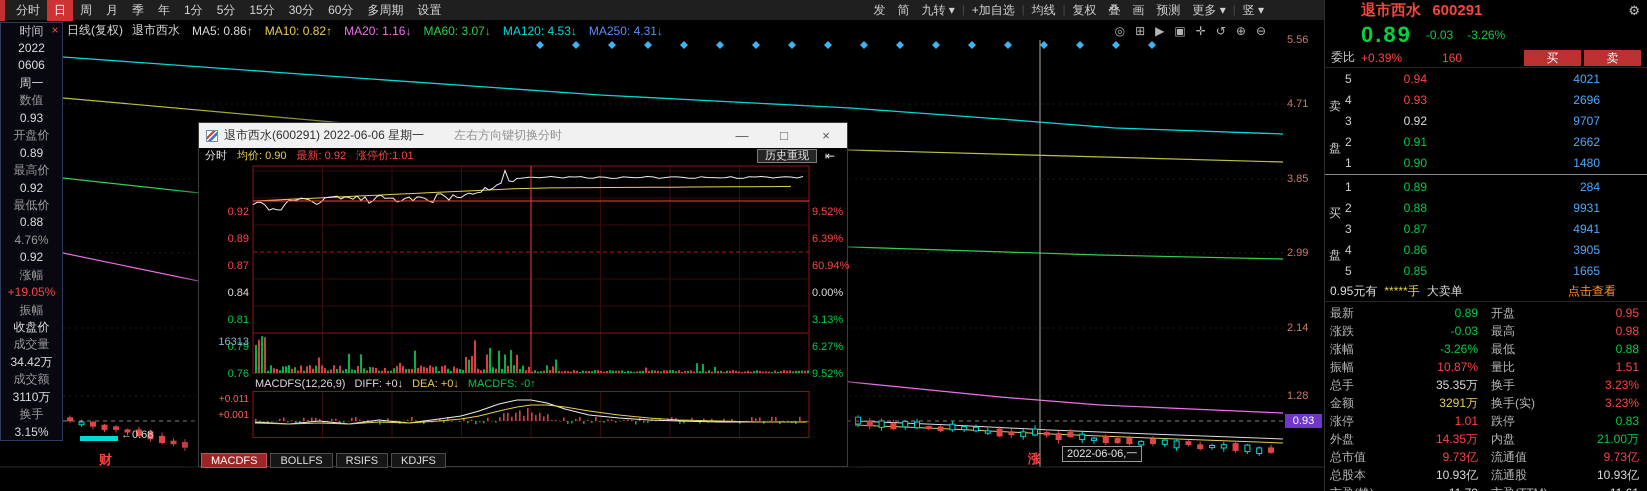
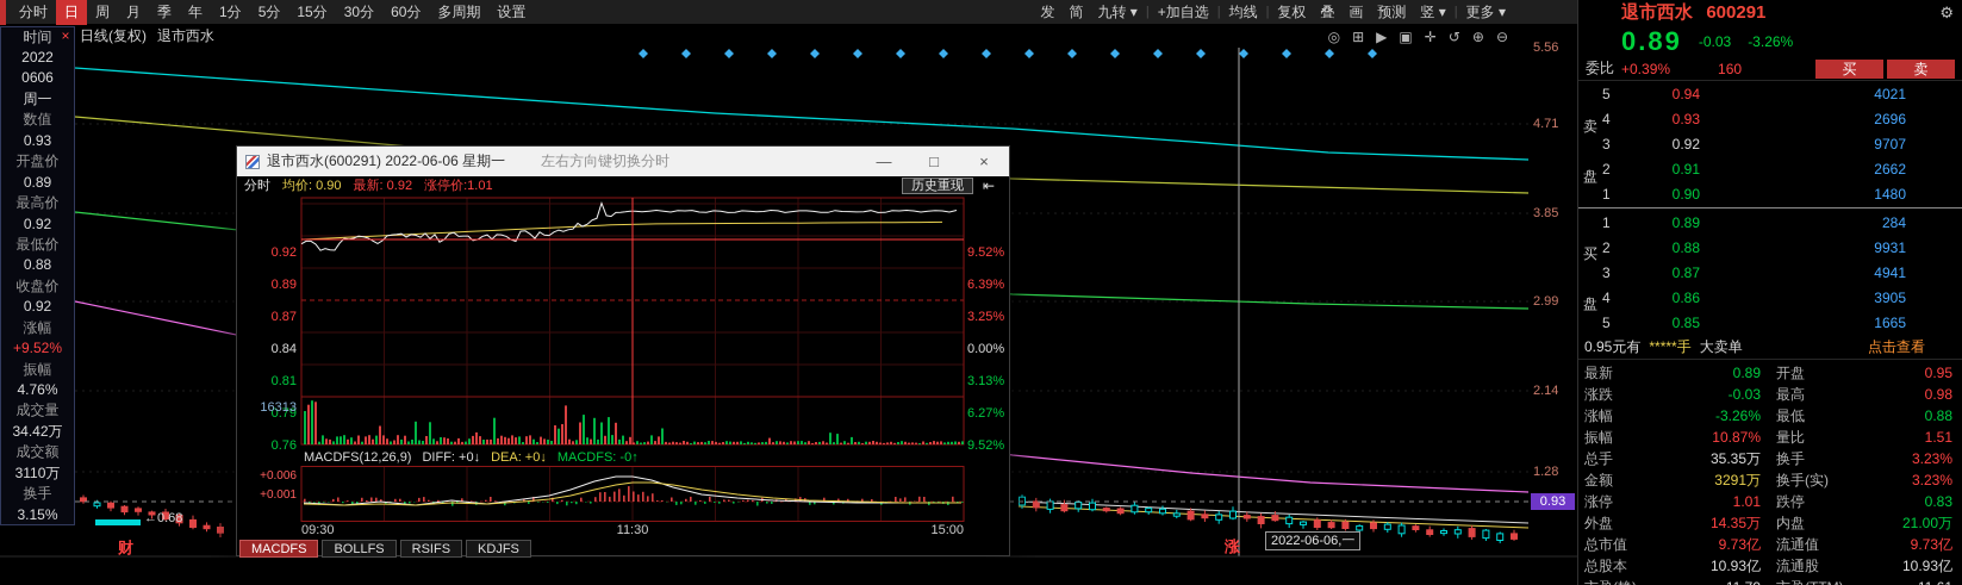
  分时
  日
  周
  月
  季
  年
  1分
  5分
  15分
  30分
  60分
  多周期
  设置
  发
  简
  九转 ▾
  |
  +加自选
  |
  均线
  复权
  叠
  画
  预测
- 更多 ▾
+ 竖 ▾
  |
- 竖 ▾
+ 更多 ▾
  日线(复权)
  退市西水
- MA5: 0.86↑ MA10: 0.82↑ MA20: 1.16↓ MA60: 3.07↓ MA120: 4.53↓ MA250: 4.31↓
  ◎
  ⊞
  ▶
  ▣
  ✛
  ↺
  ⊕
  ⊖
  5.56
  4.71
  3.85
  2.99
  2.14
  1.28
  0.93
  2022-06-06,一
  涨
  财
  ←0.68
  时间
  ×
  2022
  0606
  周一
  数值
  0.93
  开盘价
  0.89
  最高价
  0.92
  最低价
  0.88
- 4.76%
+ 收盘价
  0.92
  涨幅
- +19.05%
+ +9.52%
  振幅
- 收盘价
+ 4.76%
  成交量
  34.42万
  成交额
  3110万
  换手
  3.15%
  退市西水(600291) 2022-06-06 星期一
  左右方向键切换分时
  —
  □
  ×
  分时
  均价: 0.90
  最新: 0.92
  涨停价:1.01
  历史重现
  ⇤
  0.92
  0.89
  0.87
  0.84
  0.81
  0.79
  0.76
  9.52%
  6.39%
- 60.94%
+ 3.25%
  0.00%
  3.13%
  6.27%
  9.52%
  16313
  MACDFS(12,26,9)
  DIFF: +0↓
  DEA: +0↓
  MACDFS: -0↑
- +0.011
+ +0.006
  +0.001
+ 09:30
+ 11:30
+ 15:00
  MACDFS
  BOLLFS
  RSIFS
  KDJFS
  退市西水 600291
  ⚙
  0.89
  -0.03
  -3.26%
  委比
  +0.39%
  160
  买
  卖
  5
  0.94
  4021
  4
  0.93
  2696
  3
  0.92
  9707
  2
  0.91
  2662
  1
  0.90
  1480
  1
  0.89
  284
  2
  0.88
  9931
  3
  0.87
  4941
  4
  0.86
  3905
  5
  0.85
  1665
  卖
  盘
  买
  盘
  0.95元有
  *****手
  大卖单
  点击查看
  最新
  0.89
  开盘
  0.95
  涨跌
  -0.03
  最高
  0.98
  涨幅
  -3.26%
  最低
  0.88
  振幅
  10.87%
  量比
  1.51
  总手
  35.35万
  换手
  3.23%
  金额
  3291万
  换手(实)
  3.23%
  涨停
  1.01
  跌停
  0.83
  外盘
  14.35万
  内盘
  21.00万
  总市值
  9.73亿
  流通值
  9.73亿
  总股本
  10.93亿
  流通股
  10.93亿
